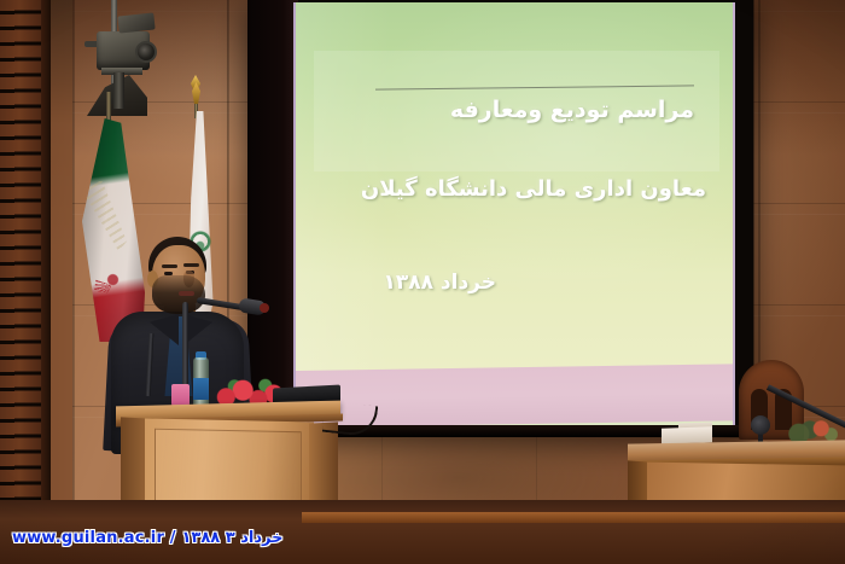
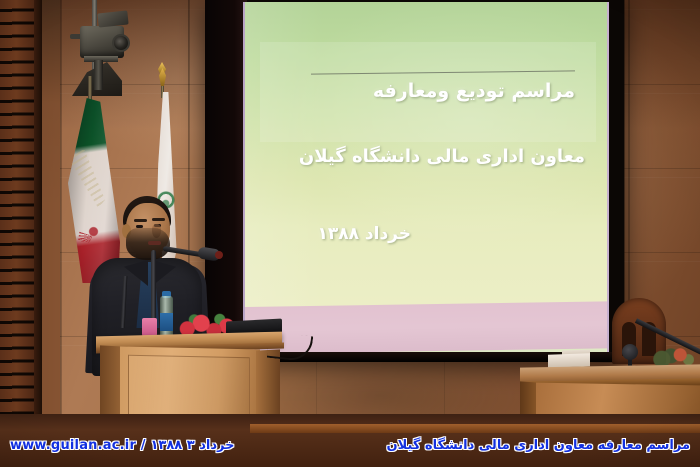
  www.guilan.ac.ir / ۱۳۸۸ خرداد ۳
+ مراسم معارفه معاون اداری مالی دانشگاه گیلان
